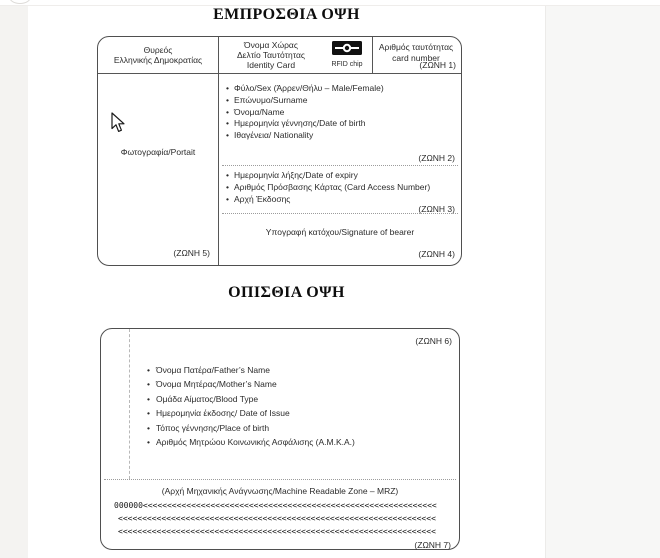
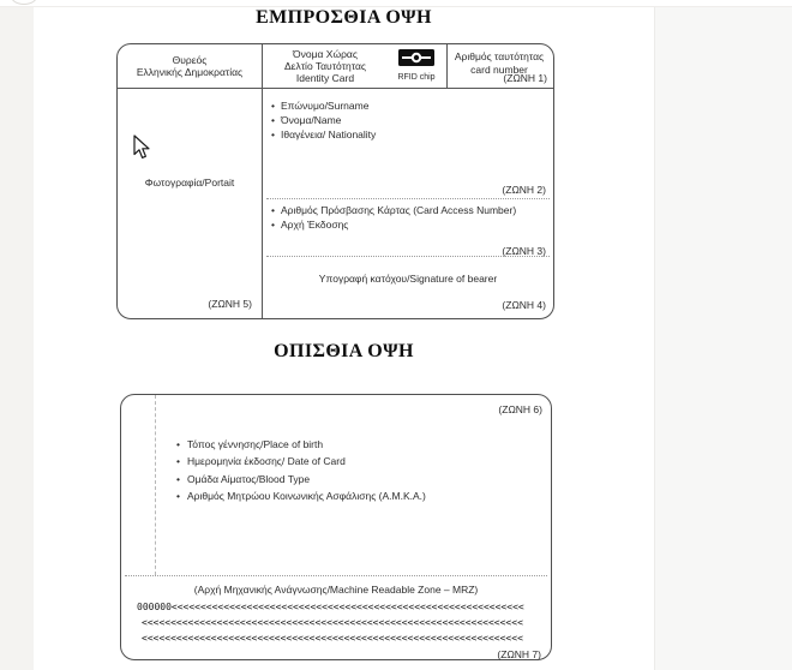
  ΕΜΠΡΟΣΘΙΑ ΟΨΗ
  Θυρεός
  Ελληνικής Δημοκρατίας
  Όνομα Χώρας
  Δελτίο Ταυτότητας
  Identity Card
  Αριθμός ταυτότητας
  card number
  (ΖΩΝΗ 1)
  Φωτογραφία/Portait
  (ΖΩΝΗ 5)
- Φύλο/Sex (Άρρεν/Θήλυ – Male/Female)
  Επώνυμο/Surname
  Όνομα/Name
- Ημερομηνία γέννησης/Date of birth
  Ιθαγένεια/ Nationality
  (ΖΩΝΗ 2)
- Ημερομηνία λήξης/Date of expiry
  Αριθμός Πρόσβασης Κάρτας (Card Access Number)
  Αρχή Έκδοσης
  (ΖΩΝΗ 3)
  Υπογραφή κατόχου/Signature of bearer
  (ΖΩΝΗ 4)
  ΟΠΙΣΘΙΑ ΟΨΗ
  (ΖΩΝΗ 6)
- Όνομα Πατέρα/Father’s Name
- Όνομα Μητέρας/Mother’s Name
- Ομάδα Αίματος/Blood Type
+ Τόπος γέννησης/Place of birth
- Ημερομηνία έκδοσης/ Date of Issue
+ Ημερομηνία έκδοσης/ Date of Card
- Τόπος γέννησης/Place of birth
+ Ομάδα Αίματος/Blood Type
  Αριθμός Μητρώου Κοινωνικής Ασφάλισης (Α.Μ.Κ.Α.)
  (Αρχή Μηχανικής Ανάγνωσης/Machine Readable Zone – MRZ)
  000000<<<<<<<<<<<<<<<<<<<<<<<<<<<<<<<<<<<<<<<<<<<<<<<<<<<<<<<<<<<<<
  <<<<<<<<<<<<<<<<<<<<<<<<<<<<<<<<<<<<<<<<<<<<<<<<<<<<<<<<<<<<<<<<<<
  <<<<<<<<<<<<<<<<<<<<<<<<<<<<<<<<<<<<<<<<<<<<<<<<<<<<<<<<<<<<<<<<<<
  (ΖΩΝΗ 7)
